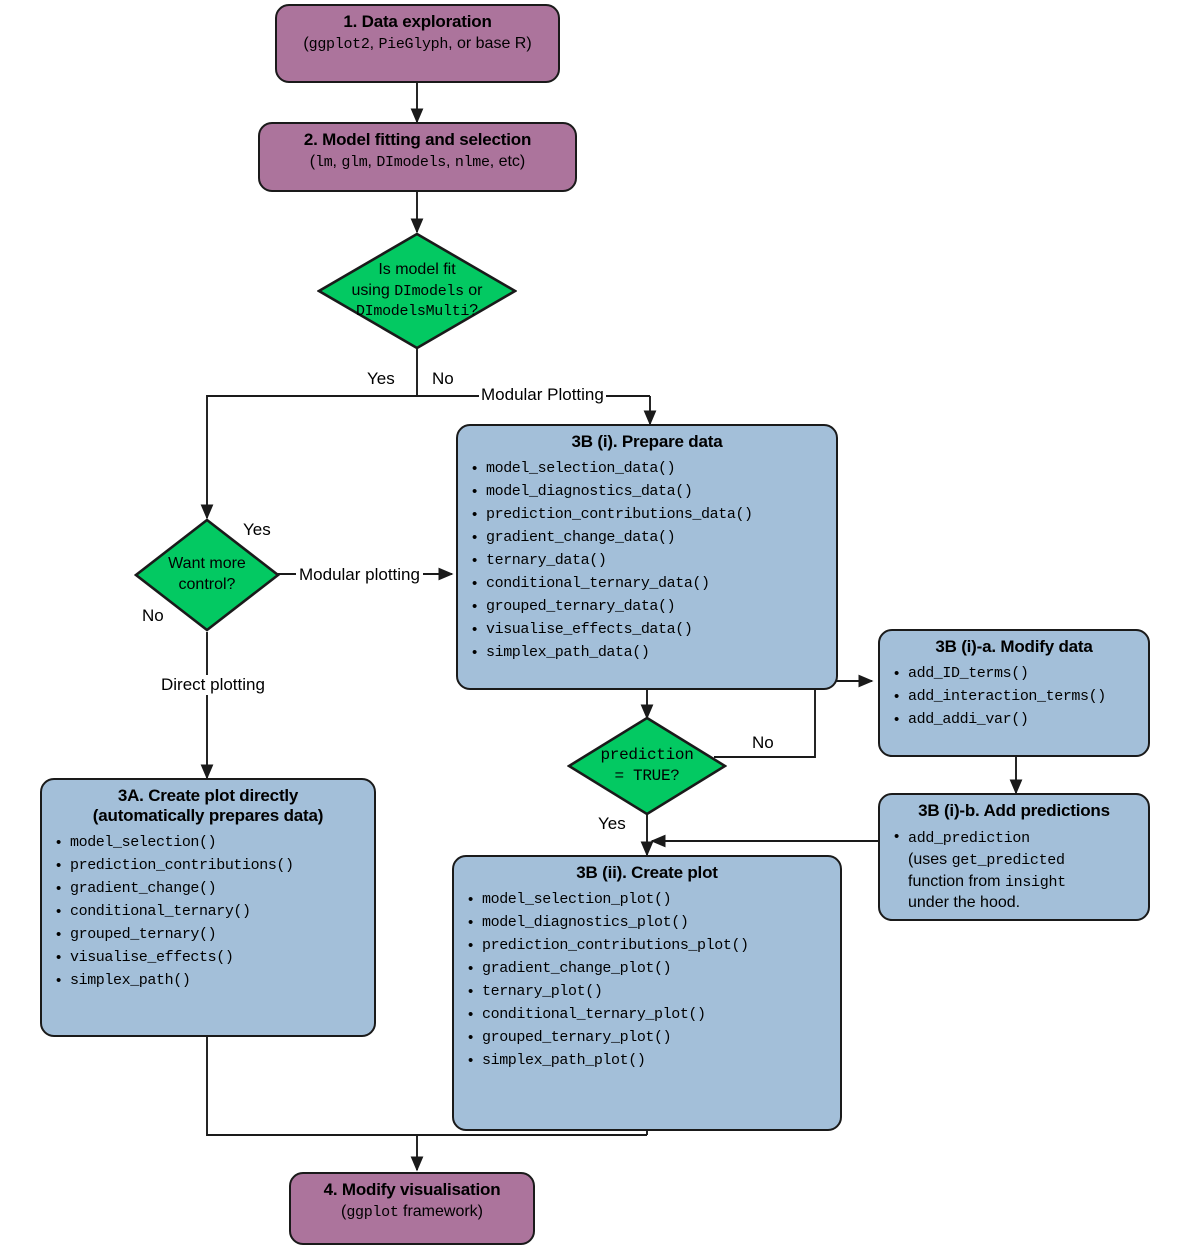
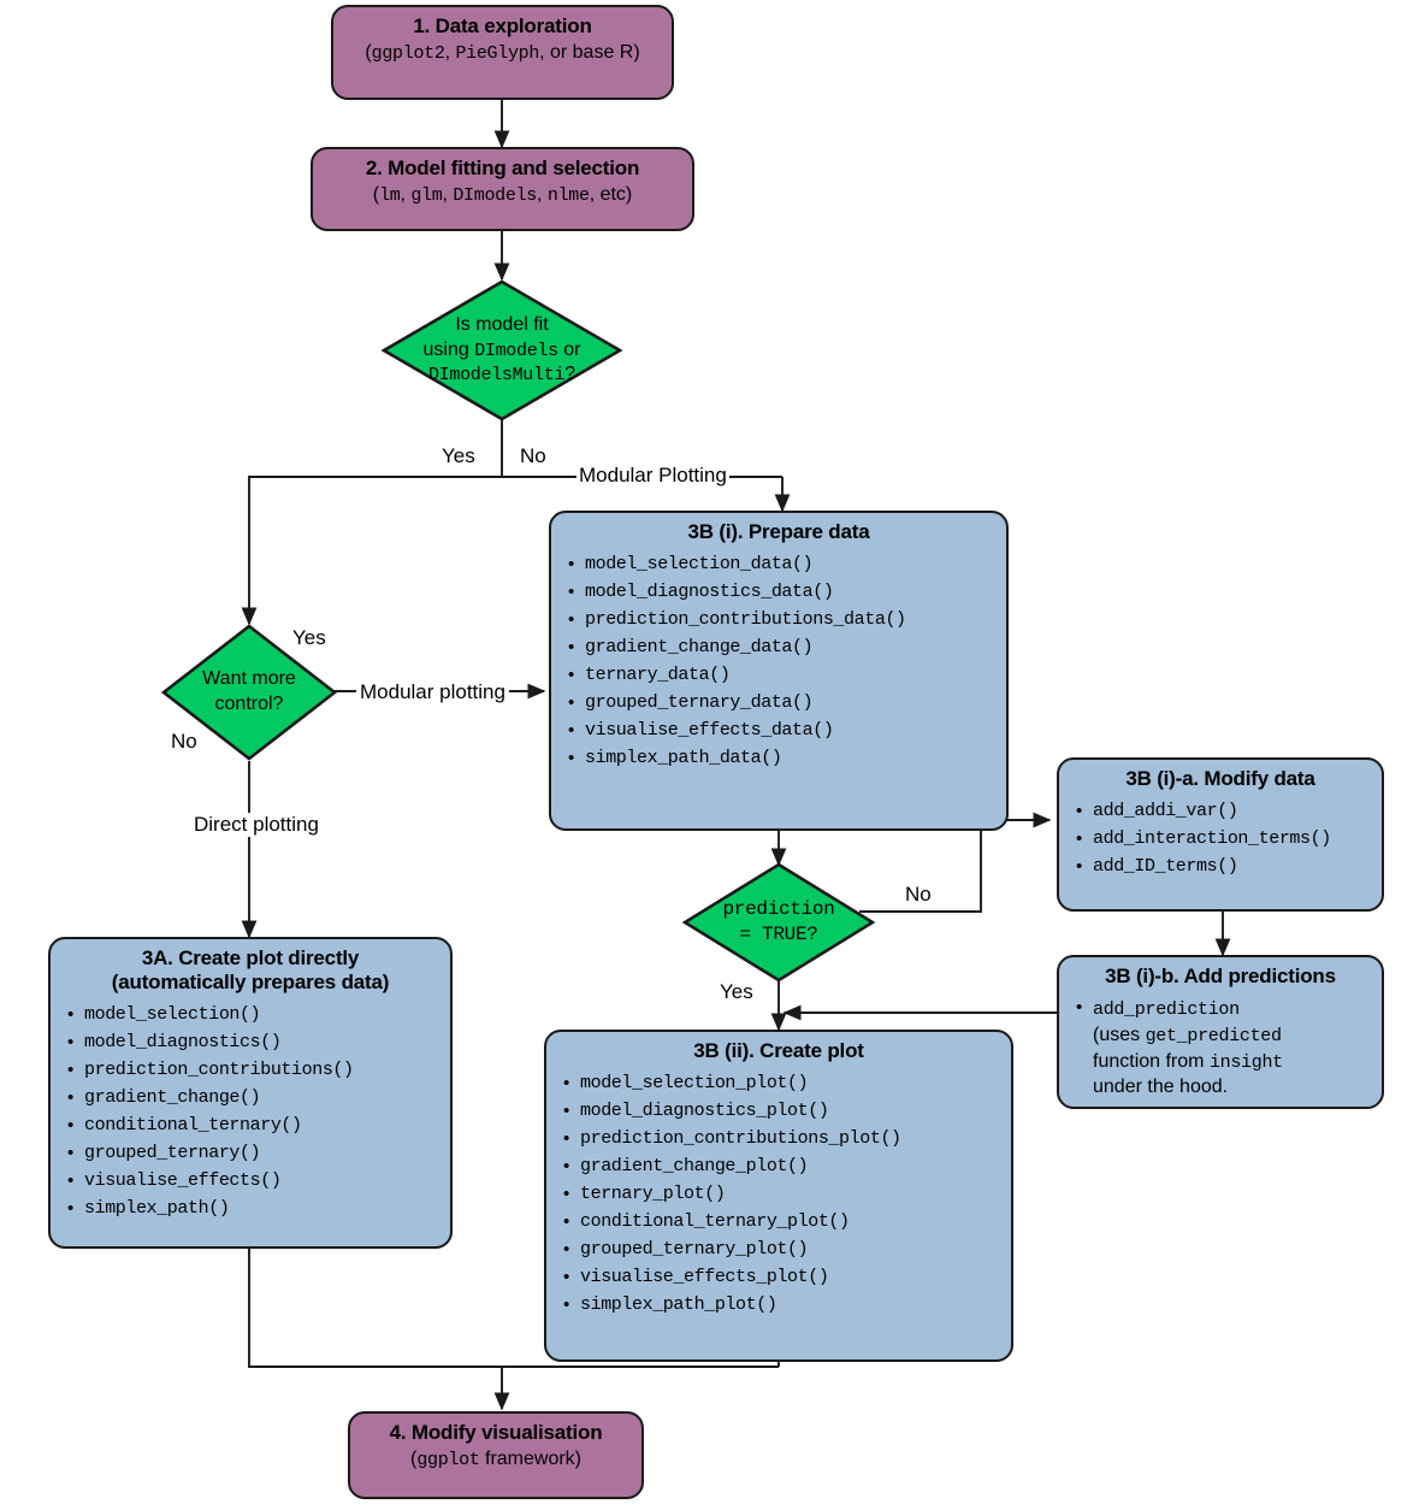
  1. Data exploration
  (ggplot2, PieGlyph, or base R)
  2. Model fitting and selection
  (lm, glm, DImodels, nlme, etc)
  Is model fit
  using DImodels or
  DImodelsMulti?
  Yes
  No
  Modular Plotting
  Want more
  control?
  Yes
  No
  Modular plotting
  Direct plotting
  3B (i). Prepare data
  model_selection_data()
  model_diagnostics_data()
  prediction_contributions_data()
  gradient_change_data()
  ternary_data()
- conditional_ternary_data()
  grouped_ternary_data()
  visualise_effects_data()
  simplex_path_data()
  3B (i)-a. Modify data
- add_ID_terms()
+ add_addi_var()
  add_interaction_terms()
- add_addi_var()
+ add_ID_terms()
  prediction
  = TRUE?
  No
  Yes
  3B (i)-b. Add predictions
  add_prediction
  (uses get_predicted
  function from insight
  under the hood.
  3A. Create plot directly
  (automatically prepares data)
  model_selection()
+ model_diagnostics()
  prediction_contributions()
  gradient_change()
  conditional_ternary()
  grouped_ternary()
  visualise_effects()
  simplex_path()
  3B (ii). Create plot
  model_selection_plot()
  model_diagnostics_plot()
  prediction_contributions_plot()
  gradient_change_plot()
  ternary_plot()
  conditional_ternary_plot()
  grouped_ternary_plot()
+ visualise_effects_plot()
  simplex_path_plot()
  4. Modify visualisation
  (ggplot framework)
